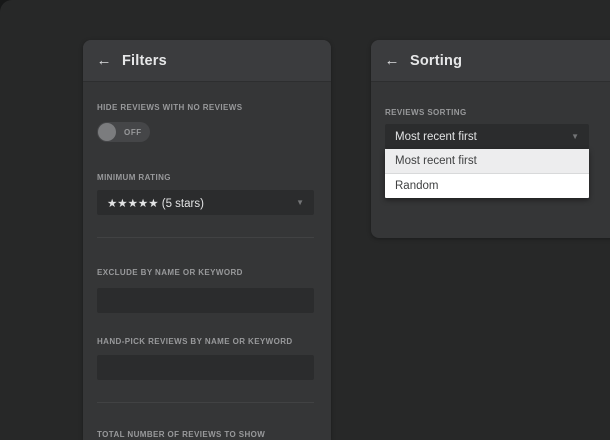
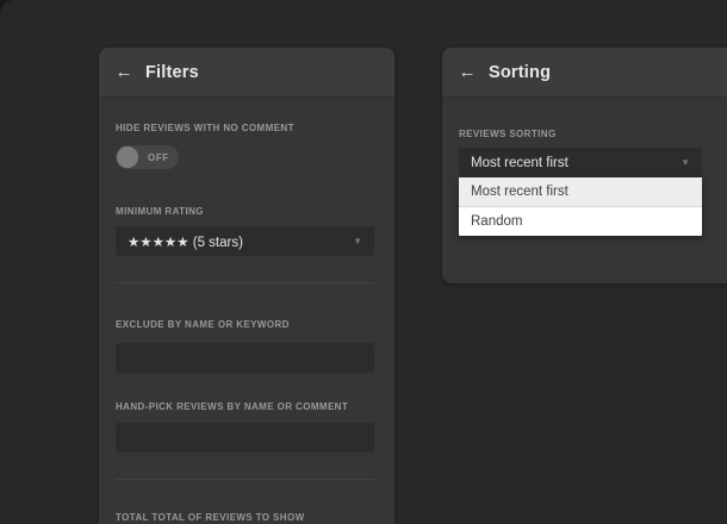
  ←
  Filters
- HIDE REVIEWS WITH NO REVIEWS
+ HIDE REVIEWS WITH NO COMMENT
  OFF
  MINIMUM RATING
  ★★★★★ (5 stars)
  ▼
  EXCLUDE BY NAME OR KEYWORD
- HAND-PICK REVIEWS BY NAME OR KEYWORD
+ HAND-PICK REVIEWS BY NAME OR COMMENT
- TOTAL NUMBER OF REVIEWS TO SHOW
+ TOTAL TOTAL OF REVIEWS TO SHOW
  ←
  Sorting
  REVIEWS SORTING
  Most recent first
  ▼
  Most recent first
  Random
